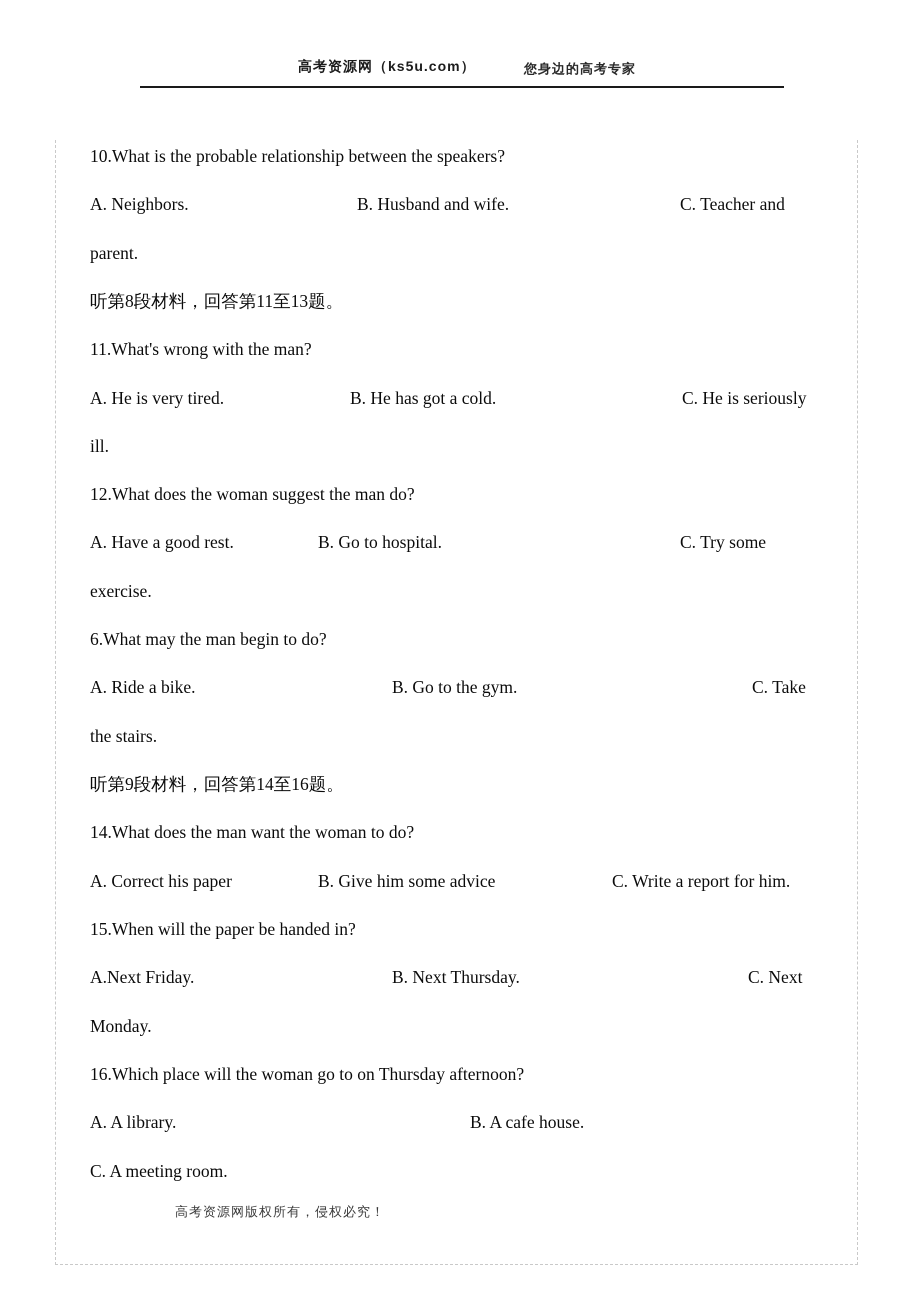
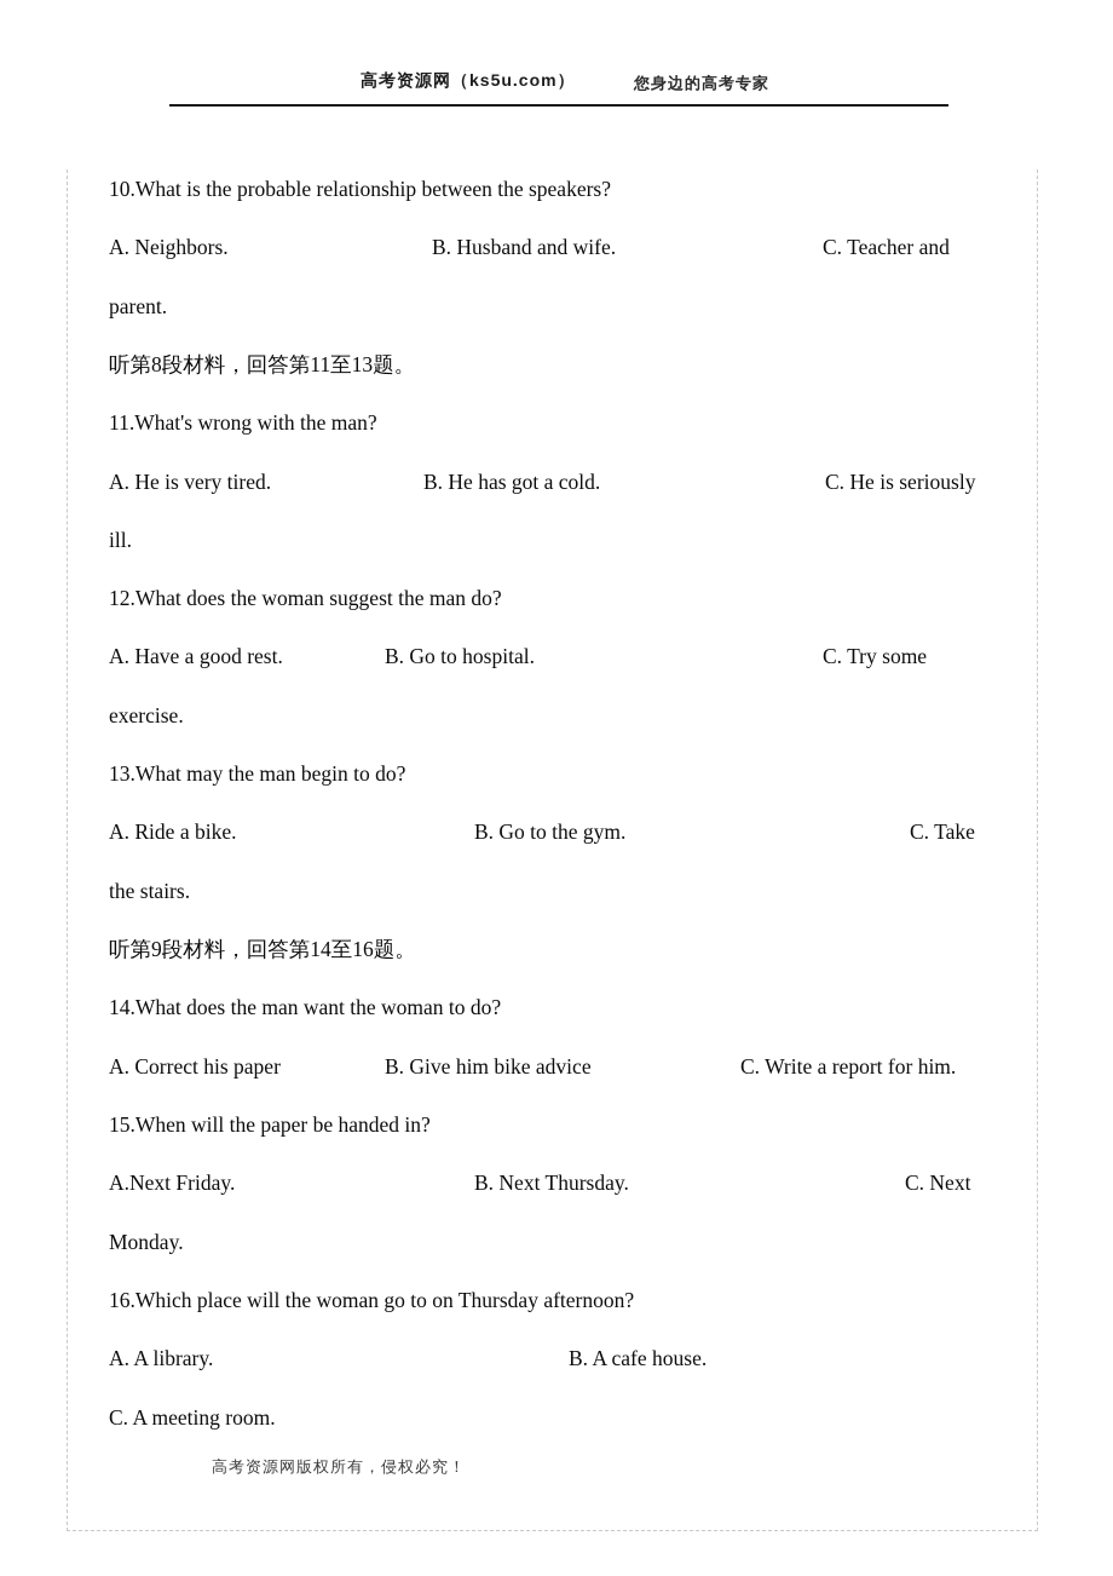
  高考资源网（ks5u.com）
  您身边的高考专家
  10.What is the probable relationship between the speakers?
  A. Neighbors.
  B. Husband and wife.
  C. Teacher and
  parent.
  听第8段材料，回答第11至13题。
  11.What's wrong with the man?
  A. He is very tired.
  B. He has got a cold.
  C. He is seriously
  ill.
  12.What does the woman suggest the man do?
  A. Have a good rest.
  B. Go to hospital.
  C. Try some
  exercise.
- 6.What may the man begin to do?
+ 13.What may the man begin to do?
  A. Ride a bike.
  B. Go to the gym.
  C. Take
  the stairs.
  听第9段材料，回答第14至16题。
  14.What does the man want the woman to do?
  A. Correct his paper
- B. Give him some advice
+ B. Give him bike advice
  C. Write a report for him.
  15.When will the paper be handed in?
  A.Next Friday.
  B. Next Thursday.
  C. Next
  Monday.
  16.Which place will the woman go to on Thursday afternoon?
  A. A library.
  B. A cafe house.
  C. A meeting room.
  高考资源网版权所有，侵权必究！
